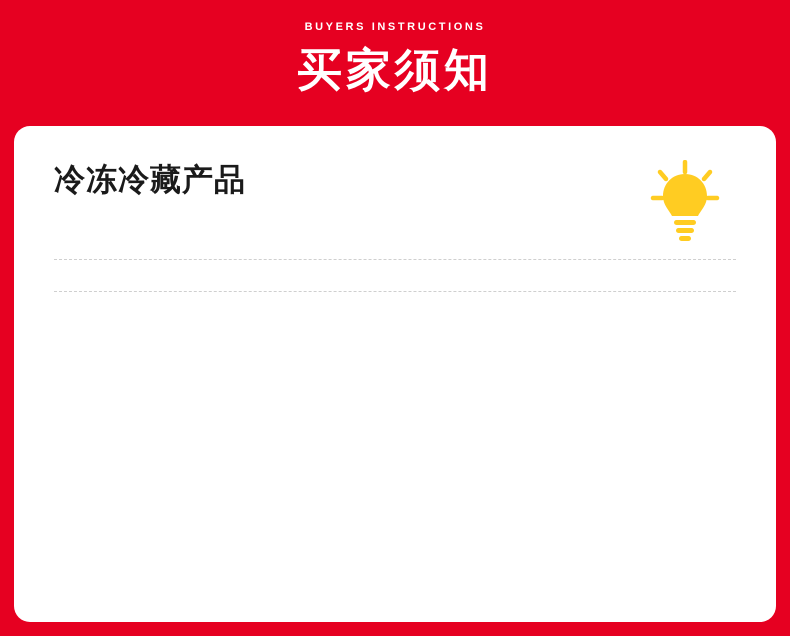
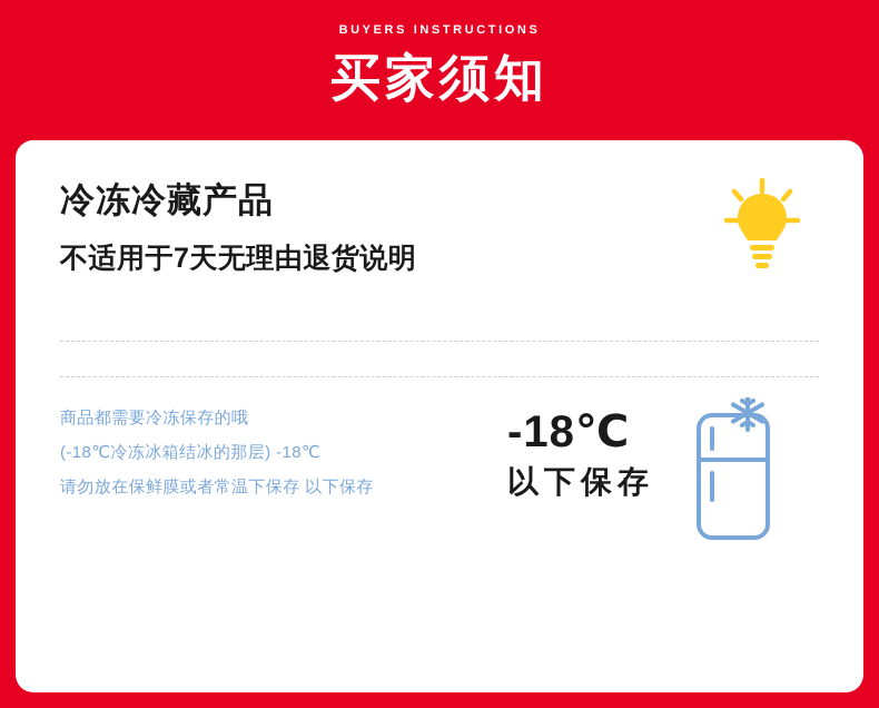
  BUYERS INSTRUCTIONS
  买家须知
  冷冻冷藏产品
+ 不适用于7天无理由退货说明
+ 商品都需要冷冻保存的哦
+ (-18℃冷冻冰箱结冰的那层) -18℃
+ 请勿放在保鲜膜或者常温下保存 以下保存
+ -18℃
+ 以下保存
